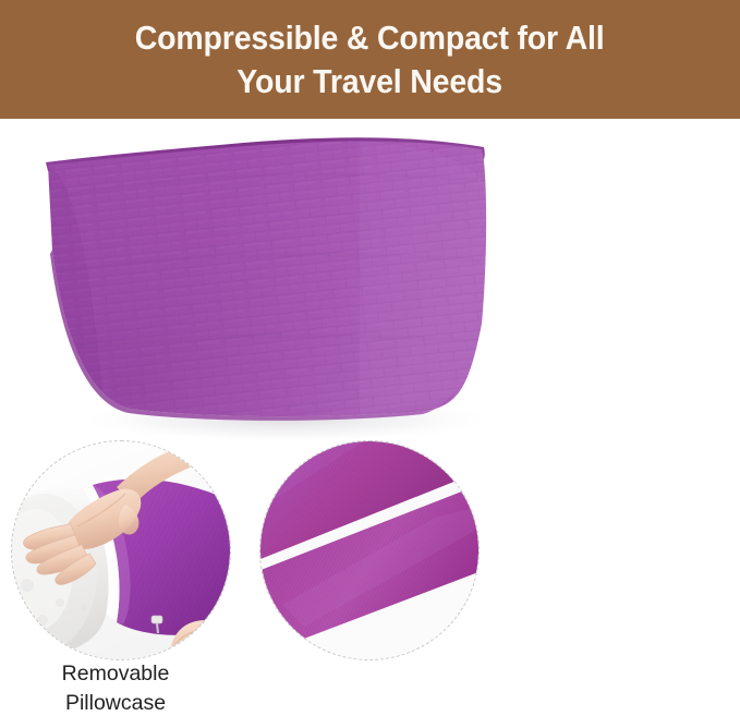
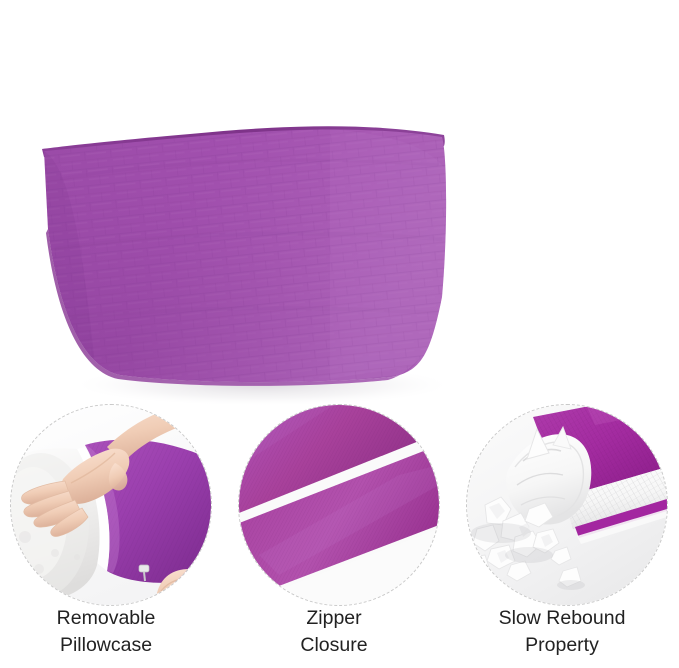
- Compressible & Compact for All
- Your Travel Needs
  Removable
  Pillowcase
+ Zipper
+ Closure
+ Slow Rebound
+ Property
